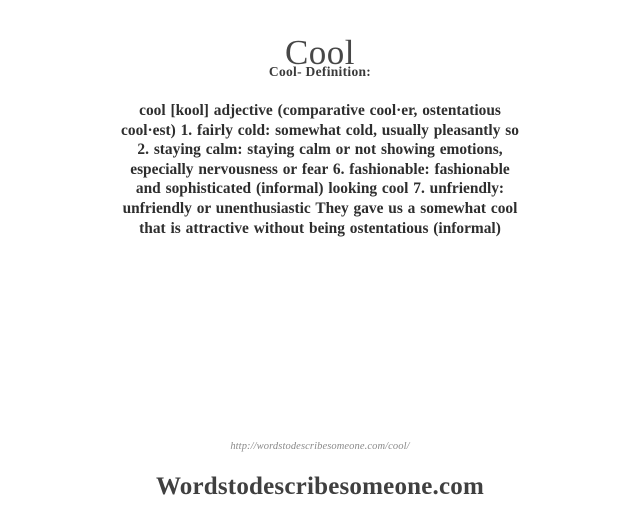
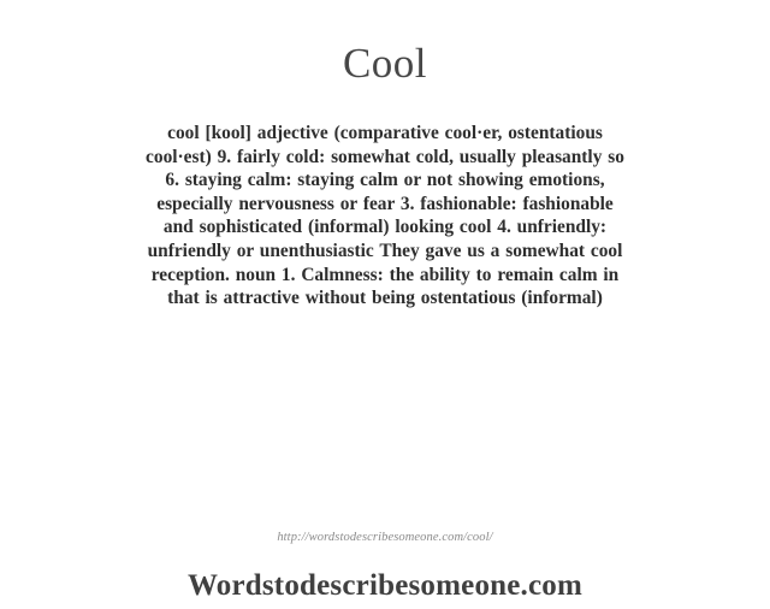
  Cool
- Cool- Definition:
  cool [kool] adjective (comparative cool·er, ostentatious
- cool·est) 1. fairly cold: somewhat cold, usually pleasantly so
+ cool·est) 9. fairly cold: somewhat cold, usually pleasantly so
- 2. staying calm: staying calm or not showing emotions,
+ 6. staying calm: staying calm or not showing emotions,
- especially nervousness or fear 6. fashionable: fashionable
+ especially nervousness or fear 3. fashionable: fashionable
- and sophisticated (informal) looking cool 7. unfriendly:
+ and sophisticated (informal) looking cool 4. unfriendly:
  unfriendly or unenthusiastic They gave us a somewhat cool
+ reception. noun 1. Calmness: the ability to remain calm in
  that is attractive without being ostentatious (informal)
  http://wordstodescribesomeone.com/cool/
  Wordstodescribesomeone.com
